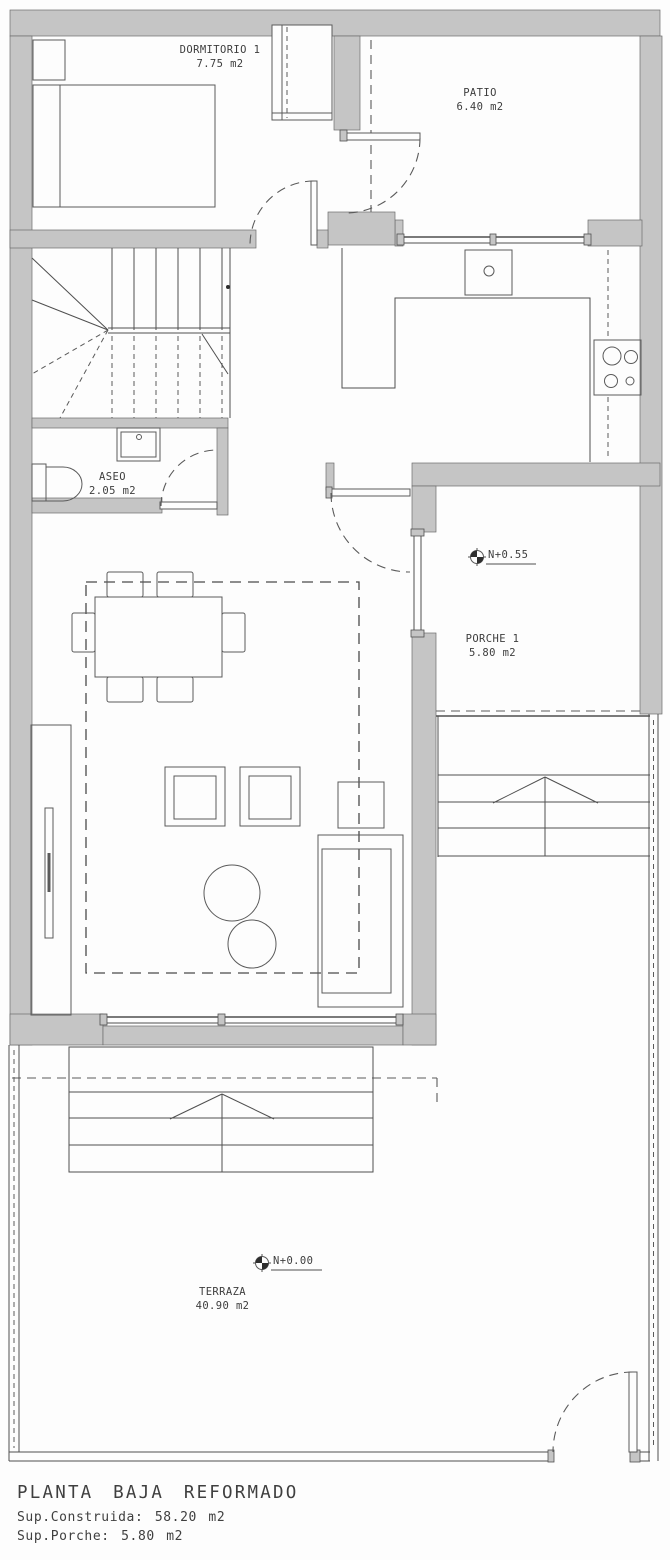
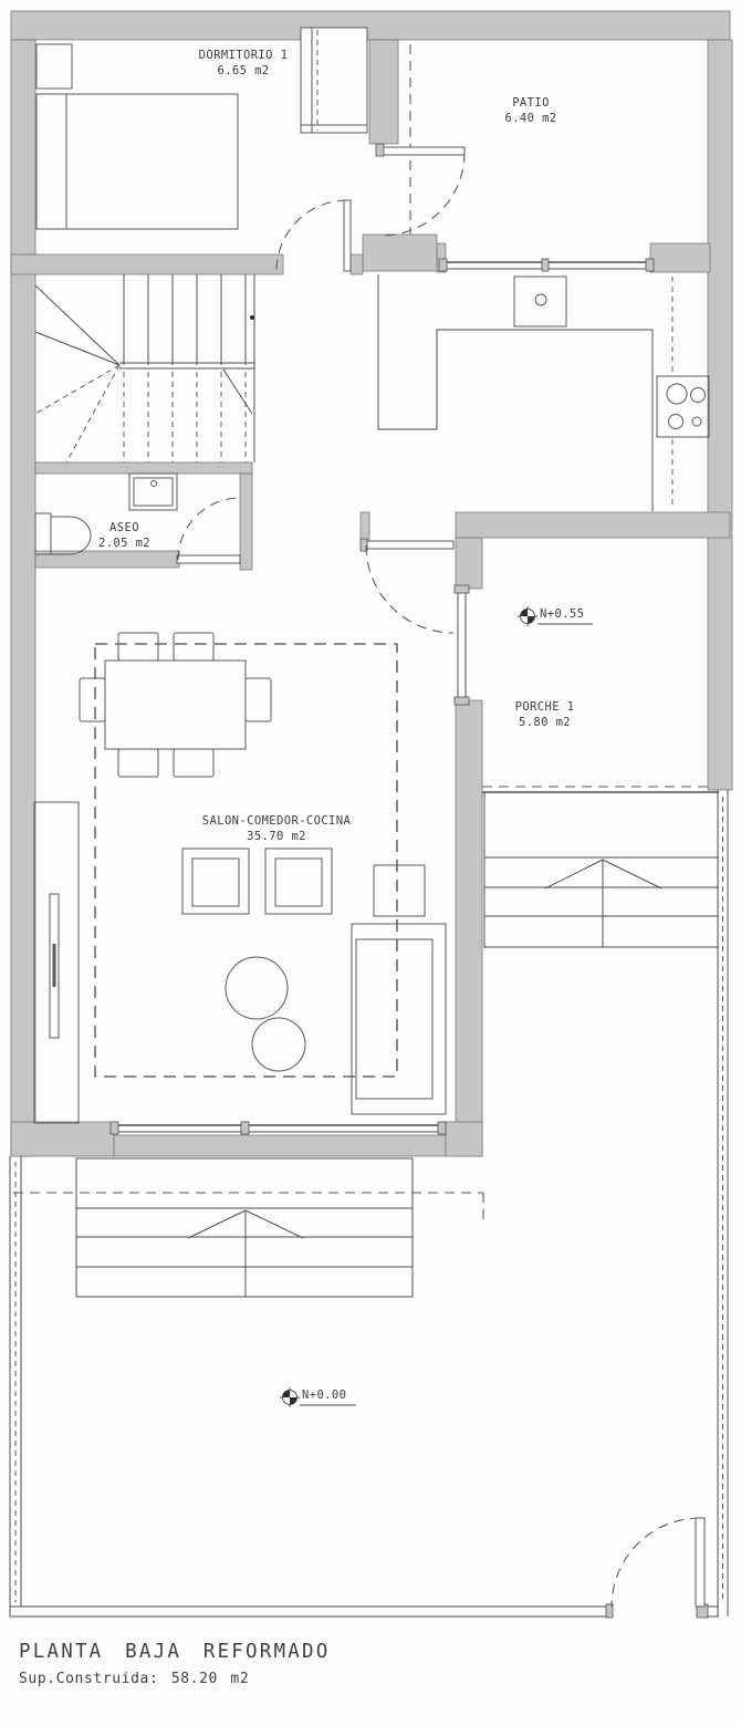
  DORMITORIO 1
- 7.75 m2
+ 6.65 m2
  PATIO
  6.40 m2
  ASEO
  2.05 m2
+ SALON-COMEDOR-COCINA
+ 35.70 m2
  PORCHE 1
  5.80 m2
- TERRAZA
- 40.90 m2
  N+0.55
  N+0.00
  PLANTA BAJA REFORMADO
  Sup.Construida: 58.20 m2
- Sup.Porche: 5.80 m2
